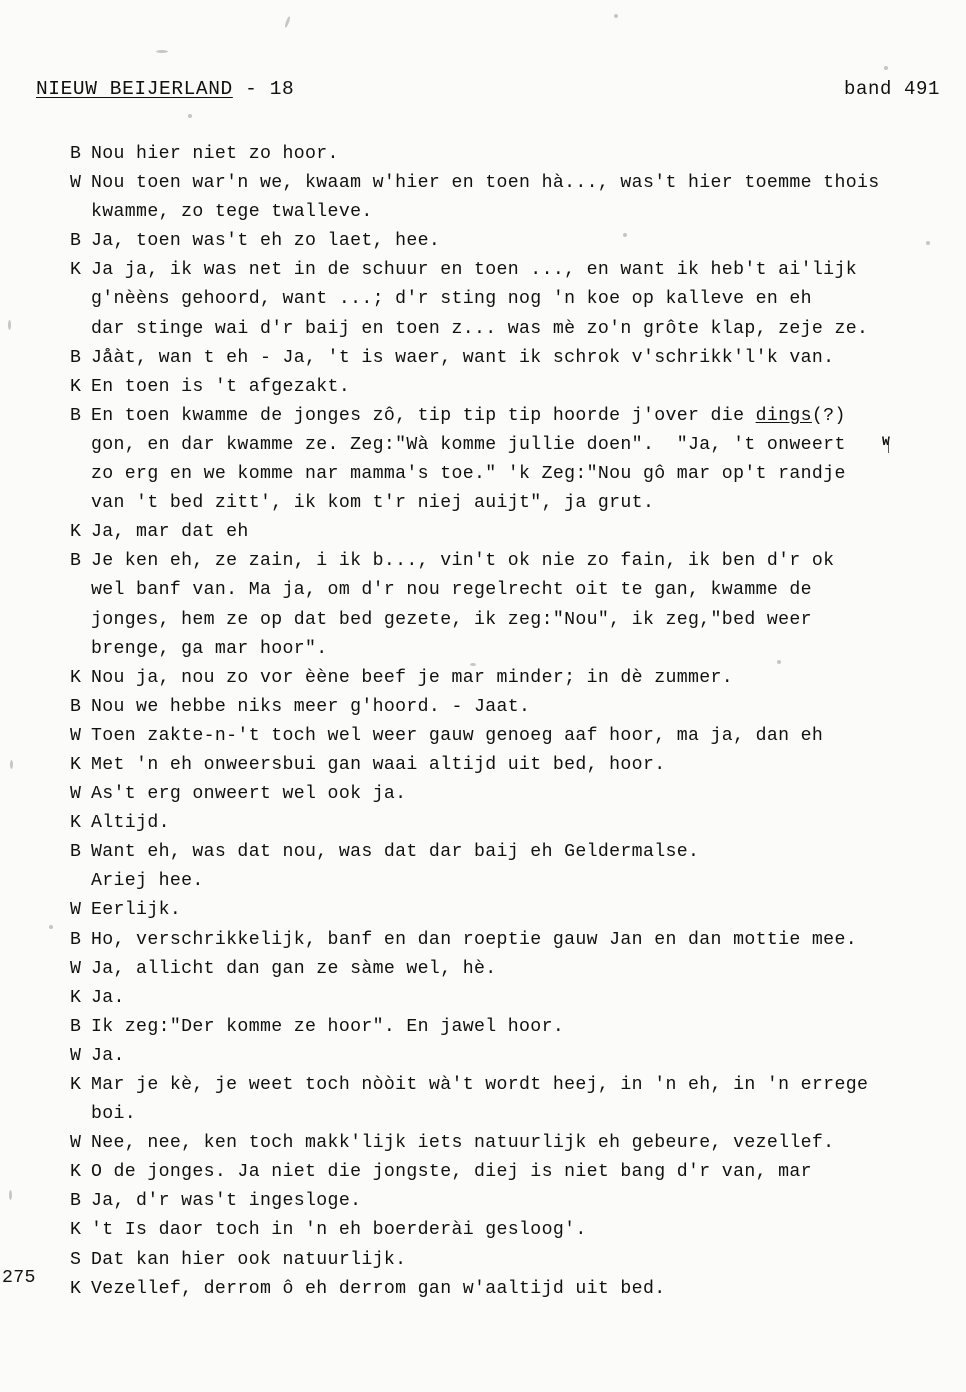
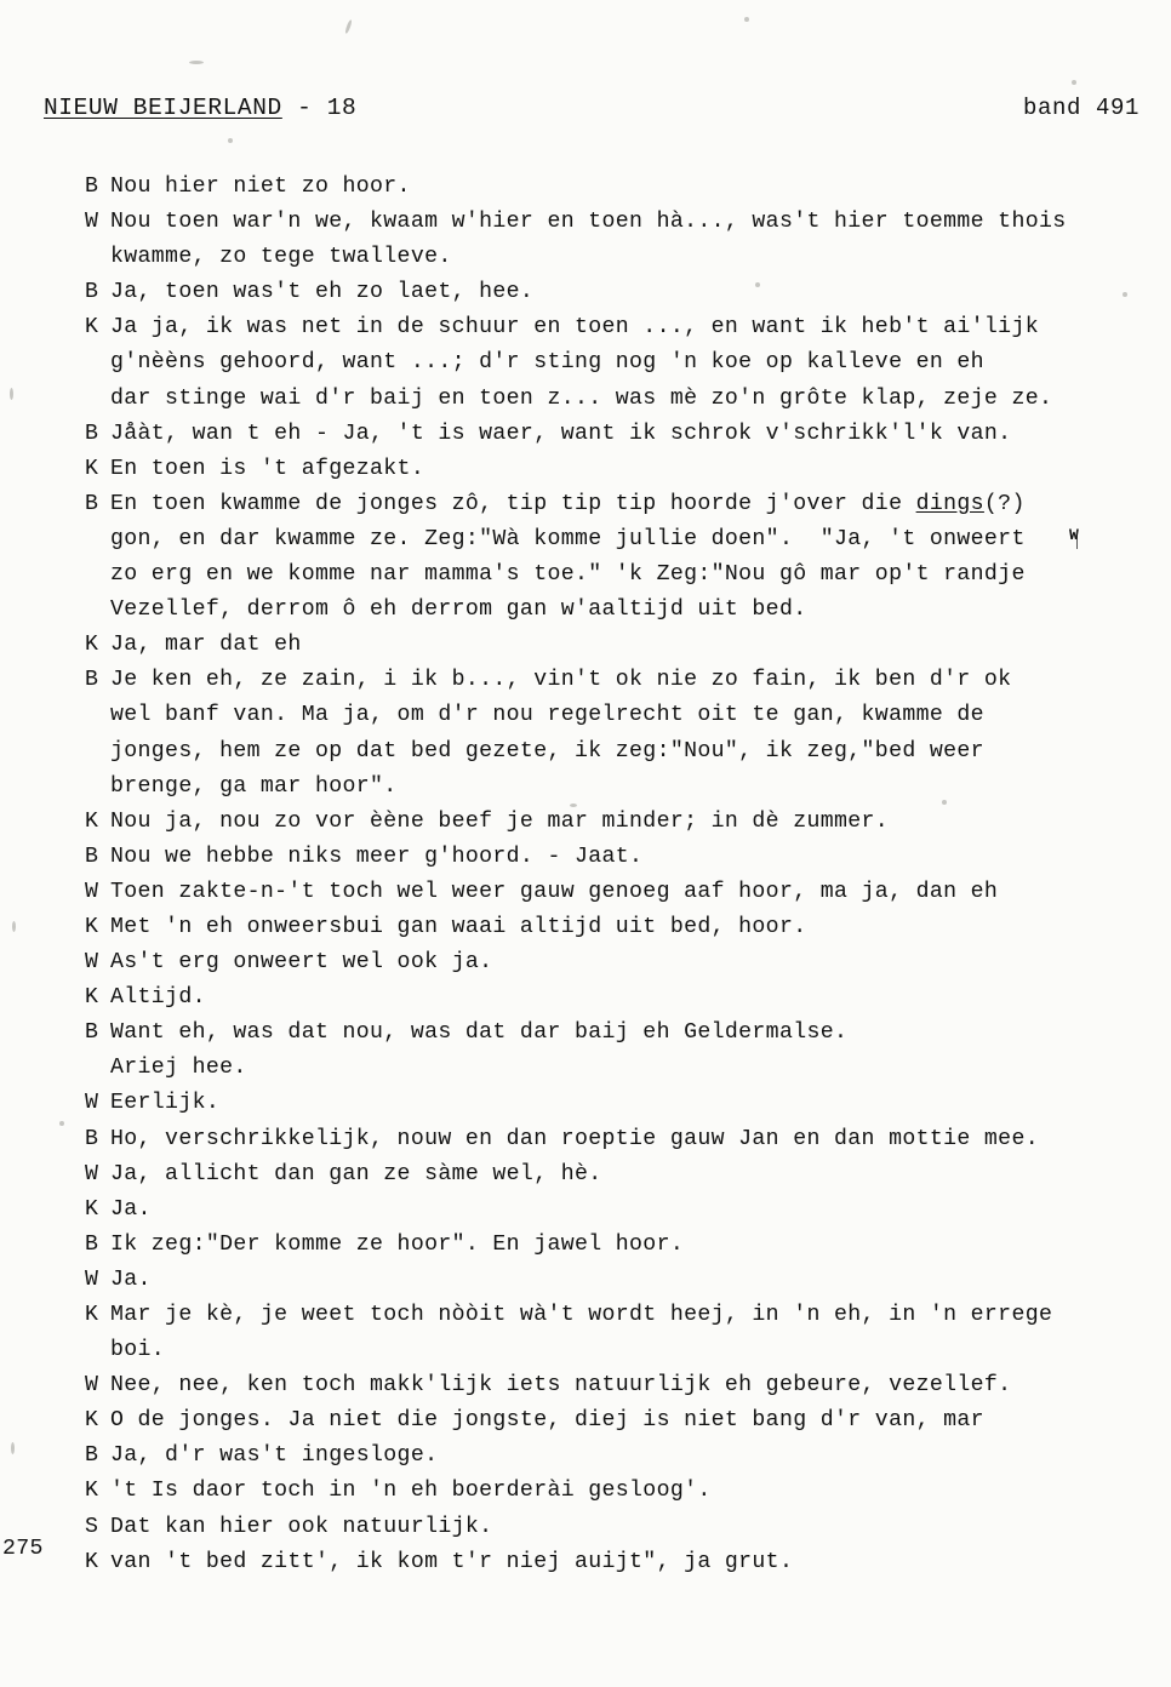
  NIEUW BEIJERLAND - 18
  band 491
  275
  B
  Nou hier niet zo hoor.
  W
  Nou toen war'n we, kwaam w'hier en toen hà..., was't hier toemme thois
  kwamme, zo tege twalleve.
  B
  Ja, toen was't eh zo laet, hee.
  K
  Ja ja, ik was net in de schuur en toen ..., en want ik heb't ai'lijk
  g'nèèns gehoord, want ...; d'r sting nog 'n koe op kalleve en eh
  dar stinge wai d'r baij en toen z... was mè zo'n grôte klap, zeje ze.
  B
  Jåàt, wan t eh - Ja, 't is waer, want ik schrok v'schrikk'l'k van.
  K
  En toen is 't afgezakt.
  B
  En toen kwamme de jonges zô, tip tip tip hoorde j'over die dings(?)
  gon, en dar kwamme ze. Zeg:"Wà komme jullie doen". "Ja, 't onweert
  W
  zo erg en we komme nar mamma's toe." 'k Zeg:"Nou gô mar op't randje
- van 't bed zitt', ik kom t'r niej auijt", ja grut.
+ Vezellef, derrom ô eh derrom gan w'aaltijd uit bed.
  K
  Ja, mar dat eh
  B
  Je ken eh, ze zain, i ik b..., vin't ok nie zo fain, ik ben d'r ok
  wel banf van. Ma ja, om d'r nou regelrecht oit te gan, kwamme de
  jonges, hem ze op dat bed gezete, ik zeg:"Nou", ik zeg,"bed weer
  brenge, ga mar hoor".
  K
  Nou ja, nou zo vor èène beef je mar minder; in dè zummer.
  B
  Nou we hebbe niks meer g'hoord. - Jaat.
  W
  Toen zakte-n-'t toch wel weer gauw genoeg aaf hoor, ma ja, dan eh
  K
  Met 'n eh onweersbui gan waai altijd uit bed, hoor.
  W
  As't erg onweert wel ook ja.
  K
  Altijd.
  B
  Want eh, was dat nou, was dat dar baij eh Geldermalse.
  Ariej hee.
  W
  Eerlijk.
  B
- Ho, verschrikkelijk, banf en dan roeptie gauw Jan en dan mottie mee.
+ Ho, verschrikkelijk, nouw en dan roeptie gauw Jan en dan mottie mee.
  W
  Ja, allicht dan gan ze sàme wel, hè.
  K
  Ja.
  B
  Ik zeg:"Der komme ze hoor". En jawel hoor.
  W
  Ja.
  K
  Mar je kè, je weet toch nòòit wà't wordt heej, in 'n eh, in 'n errege
  boi.
  W
  Nee, nee, ken toch makk'lijk iets natuurlijk eh gebeure, vezellef.
  K
  O de jonges. Ja niet die jongste, diej is niet bang d'r van, mar
  B
  Ja, d'r was't ingesloge.
  K
  't Is daor toch in 'n eh boerderài gesloog'.
  S
  Dat kan hier ook natuurlijk.
  K
- Vezellef, derrom ô eh derrom gan w'aaltijd uit bed.
+ van 't bed zitt', ik kom t'r niej auijt", ja grut.
